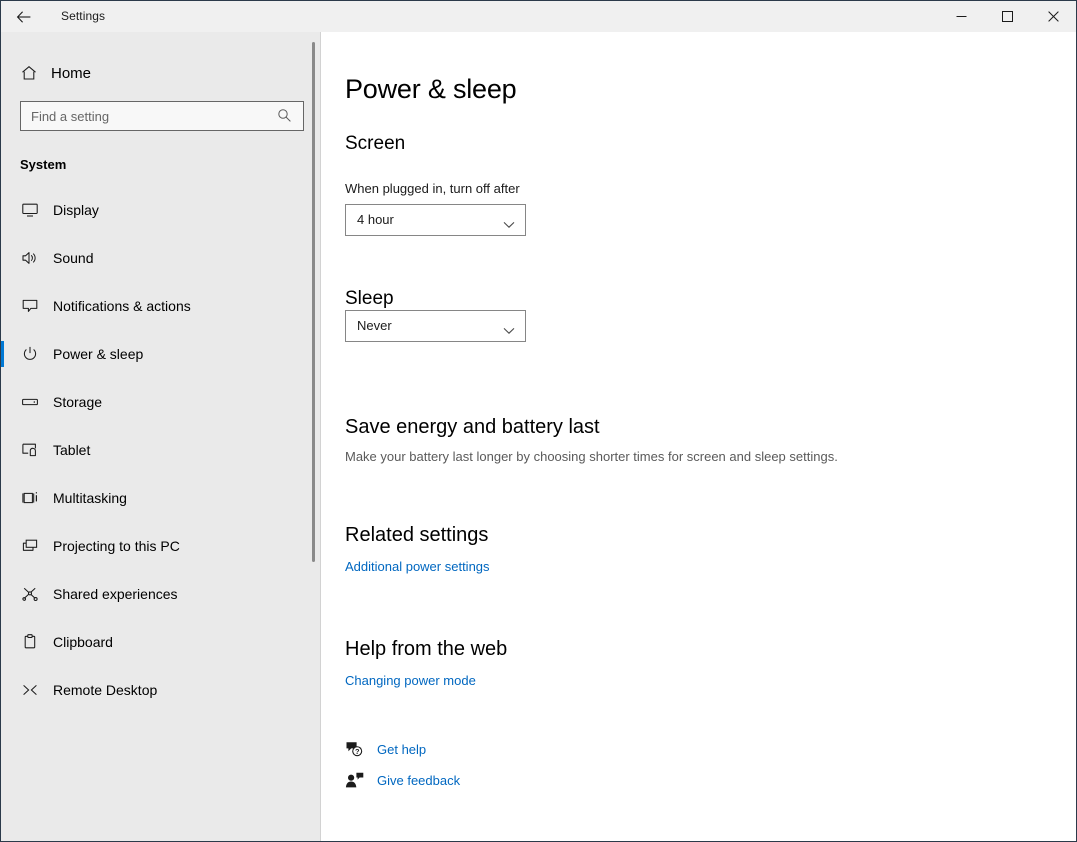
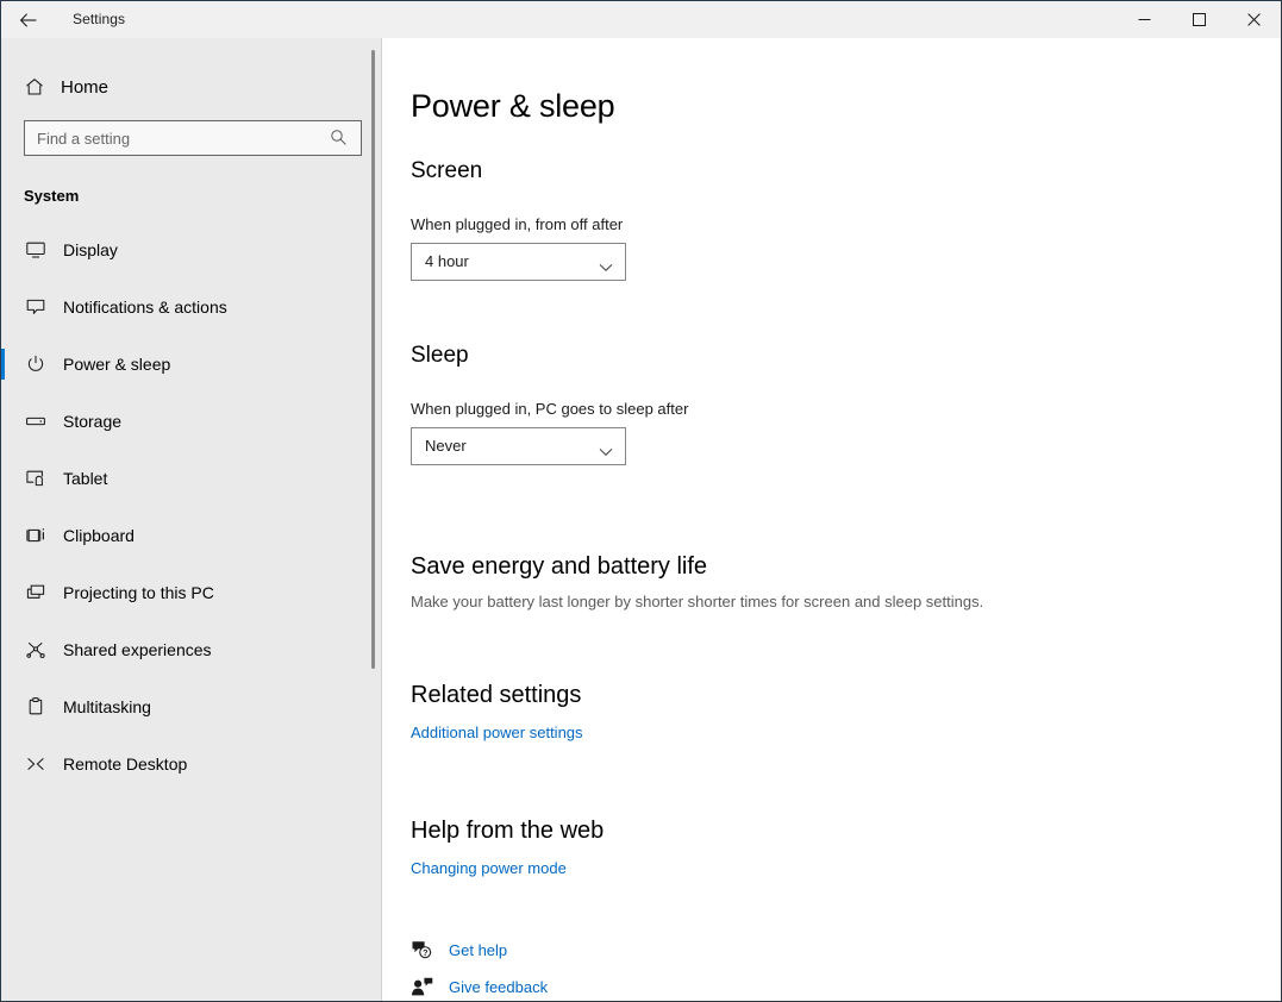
  Settings
  Home
  Find a setting
  System
  Display
- Sound
  Notifications & actions
  Power & sleep
  Storage
  Tablet
- Multitasking
+ Clipboard
  Projecting to this PC
  Shared experiences
- Clipboard
+ Multitasking
  Remote Desktop
  Power & sleep
  Screen
- When plugged in, turn off after
+ When plugged in, from off after
  4 hour
  Sleep
+ When plugged in, PC goes to sleep after
  Never
- Save energy and battery last
+ Save energy and battery life
- Make your battery last longer by choosing shorter times for screen and sleep settings.
+ Make your battery last longer by shorter shorter times for screen and sleep settings.
  Related settings
  Additional power settings
  Help from the web
  Changing power mode
  ?
  Get help
  Give feedback
